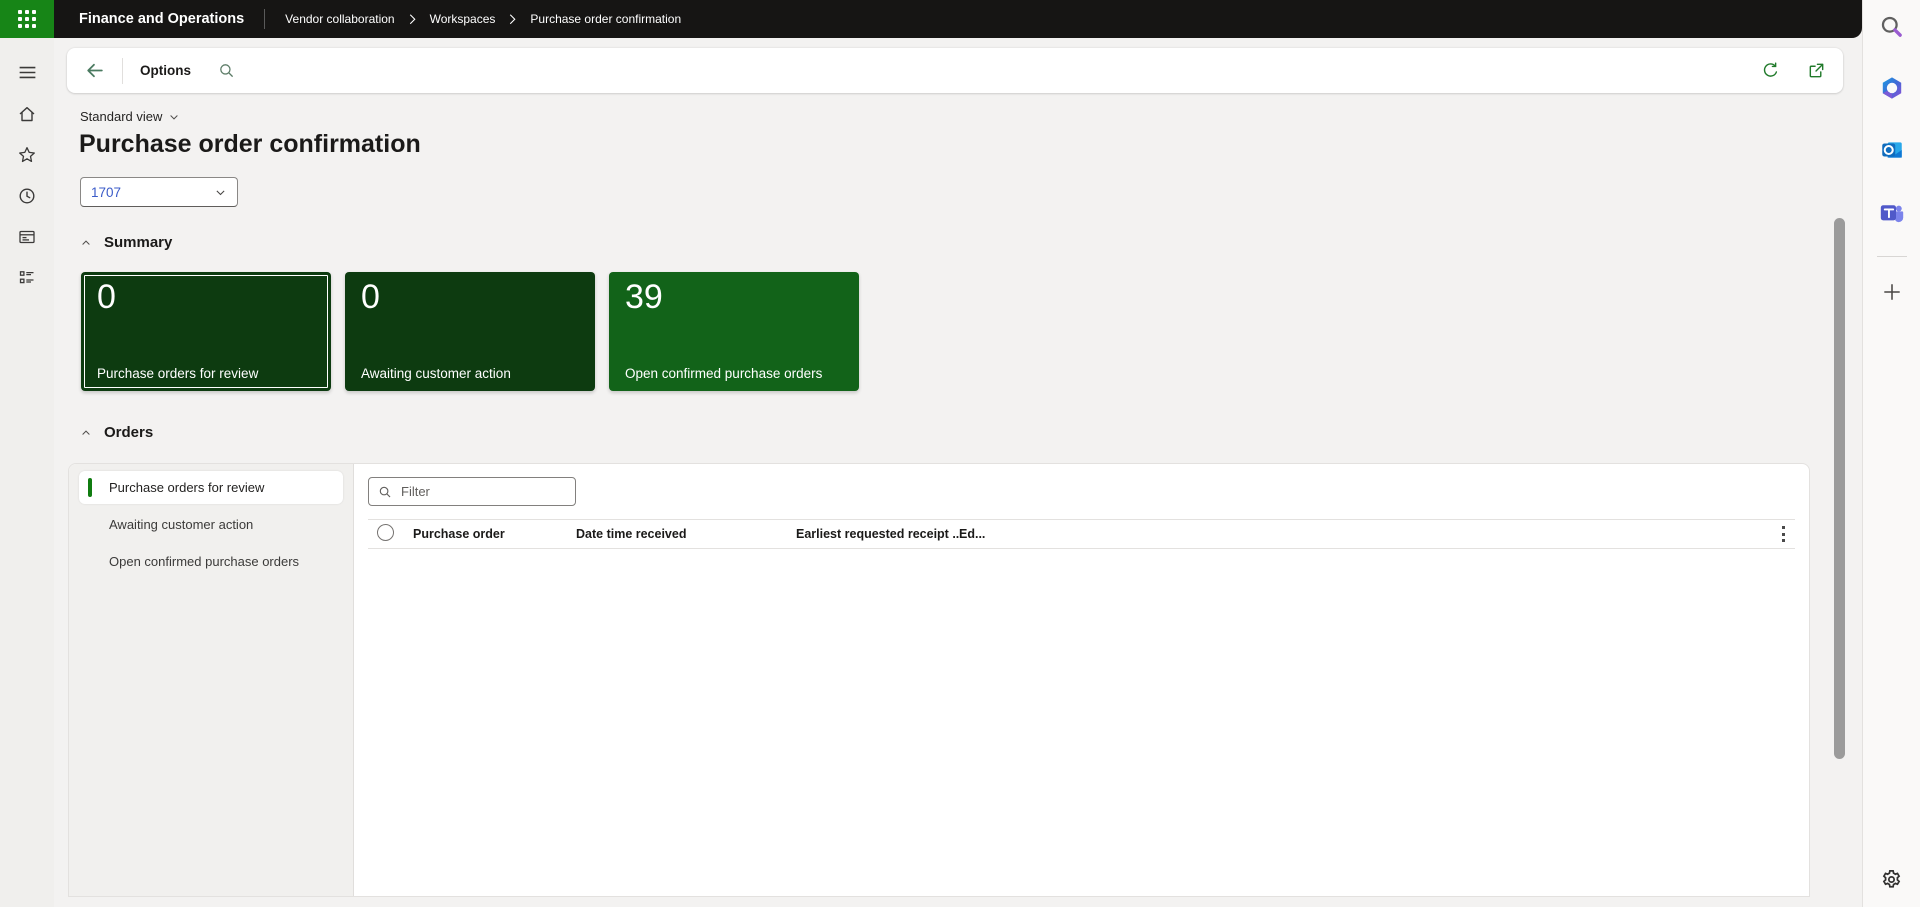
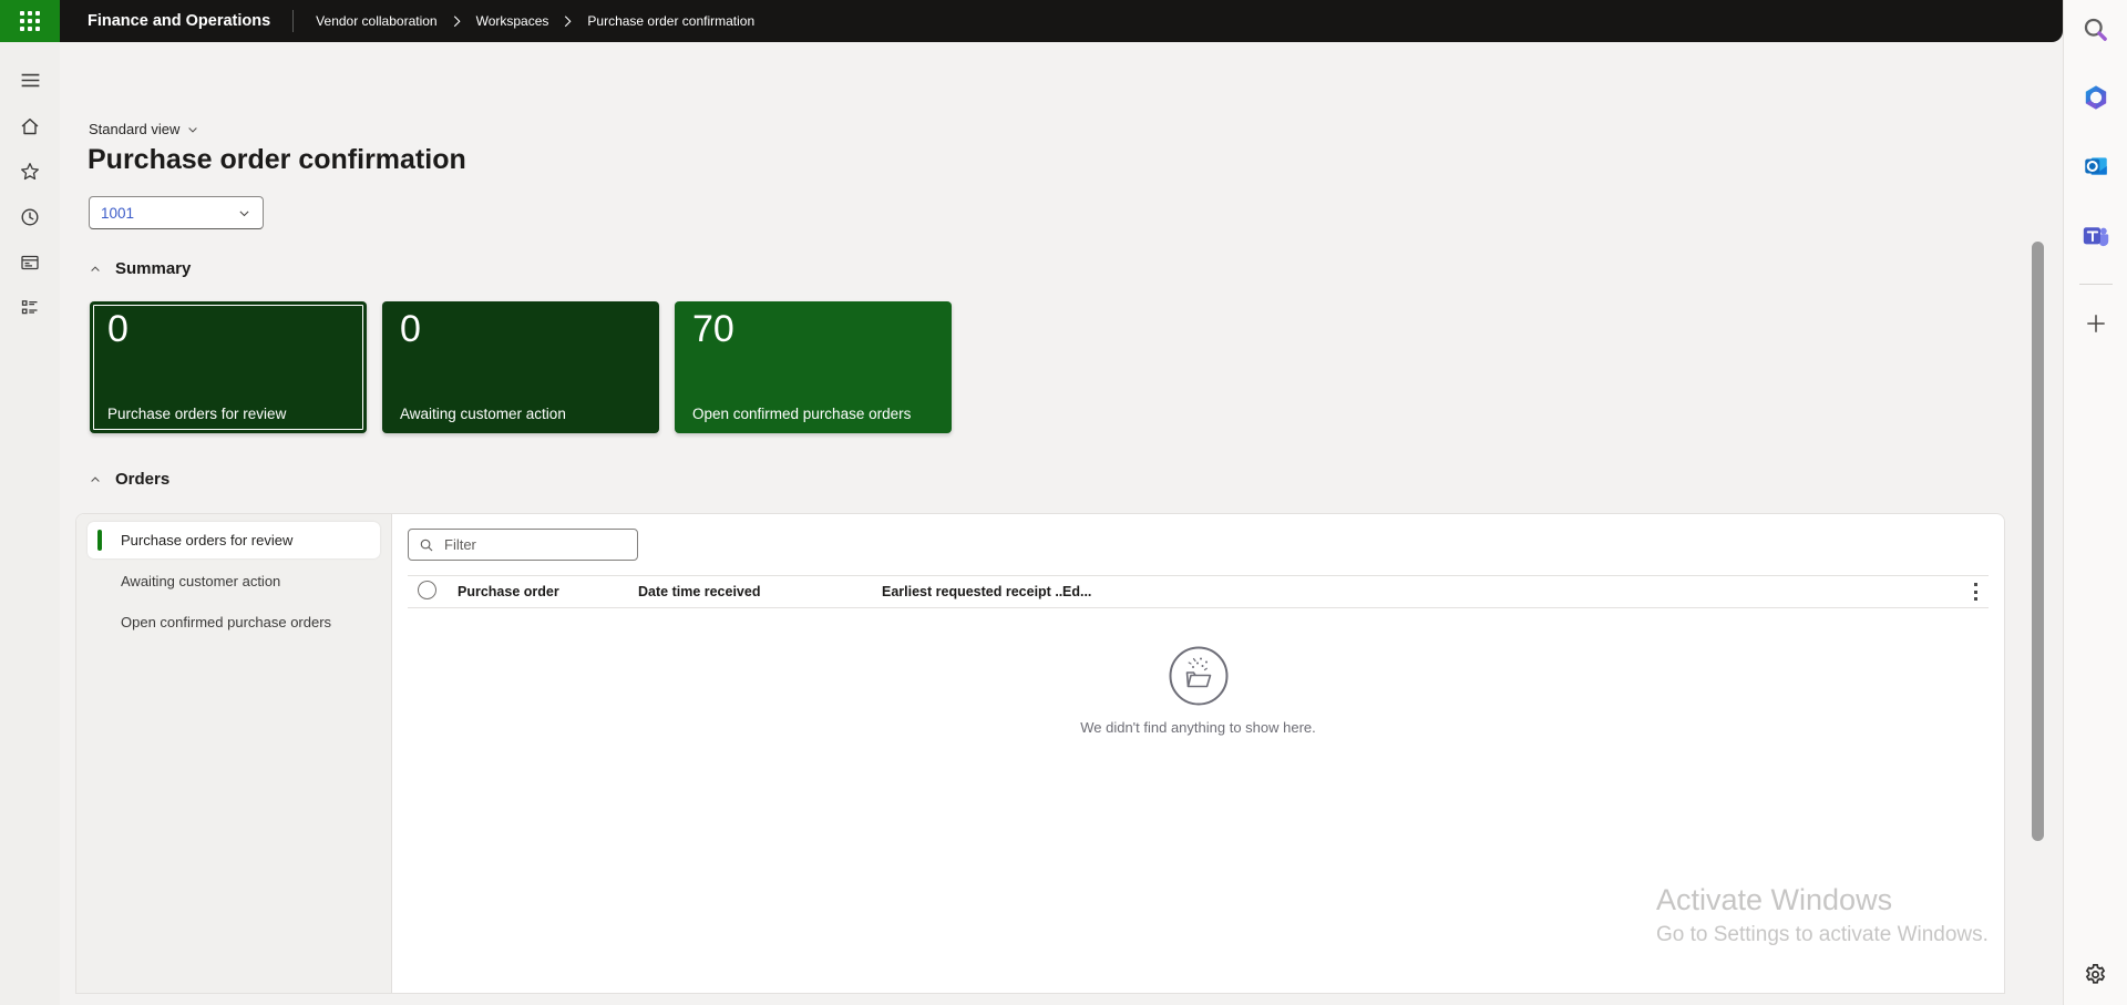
  Finance and Operations
  Vendor collaboration
  Workspaces
  Purchase order confirmation
- Options
  Standard view
  Purchase order confirmation
- 1707
+ 1001
  Summary
  0
  Purchase orders for review
  0
  Awaiting customer action
- 39
+ 70
  Open confirmed purchase orders
  Orders
  Purchase orders for review
  Awaiting customer action
  Open confirmed purchase orders
  Filter
  Purchase order
  Date time received
  Earliest requested receipt ..
  Ed...
+ We didn't find anything to show here.
+ Activate Windows
+ Go to Settings to activate Windows.
